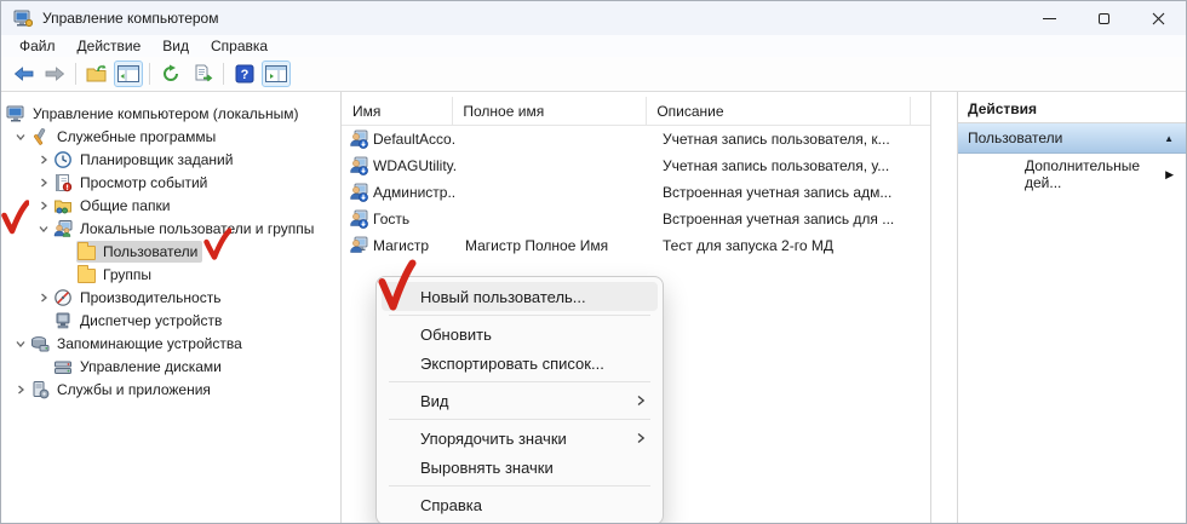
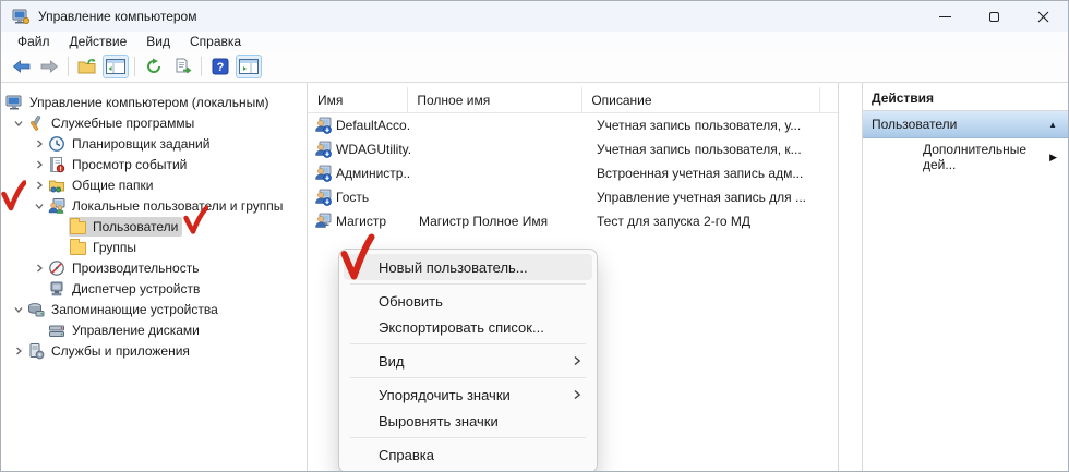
  Управление компьютером
  Файл
  Действие
  Вид
  Справка
  ?
  Управление компьютером (локальным)
  Служебные программы
  Планировщик заданий
  Просмотр событий
  Общие папки
  Локальные пользователи и группы
  Пользователи
  Группы
  Производительность
  Диспетчер устройств
  Запоминающие устройства
  Управление дисками
  Службы и приложения
  Имя
  Полное имя
  Описание
  DefaultAcco.
- Учетная запись пользователя, к...
+ Учетная запись пользователя, у...
  WDAGUtility.
- Учетная запись пользователя, у...
+ Учетная запись пользователя, к...
  Администр..
  Встроенная учетная запись адм...
  Гость
- Встроенная учетная запись для ...
+ Управление учетная запись для ...
  Магистр
  Магистр Полное Имя
  Тест для запуска 2-го МД
  Действия
  Пользователи
  ▲
  Дополнительные дей...
  ▶
  Новый пользователь...
  Обновить
  Экспортировать список...
  Вид
  Упорядочить значки
  Выровнять значки
  Справка
